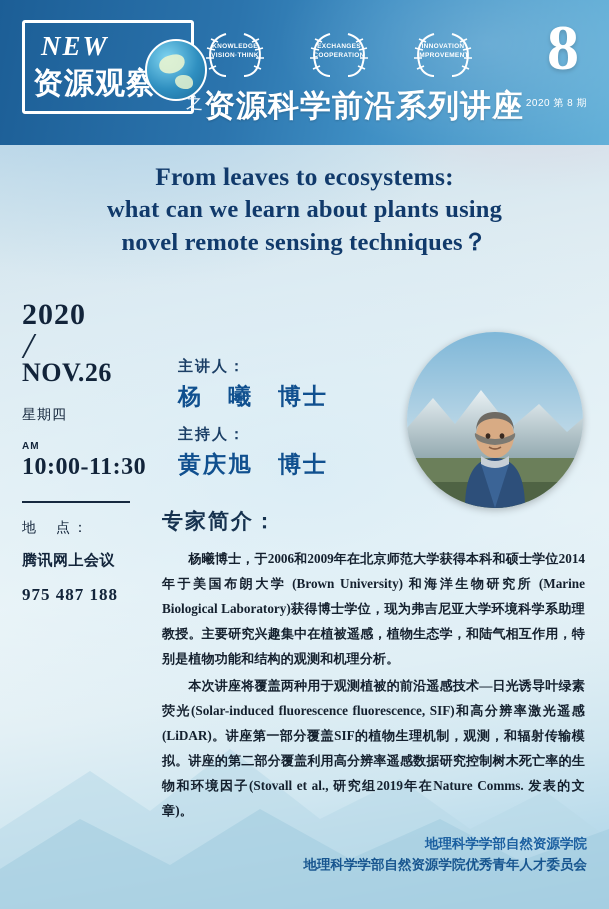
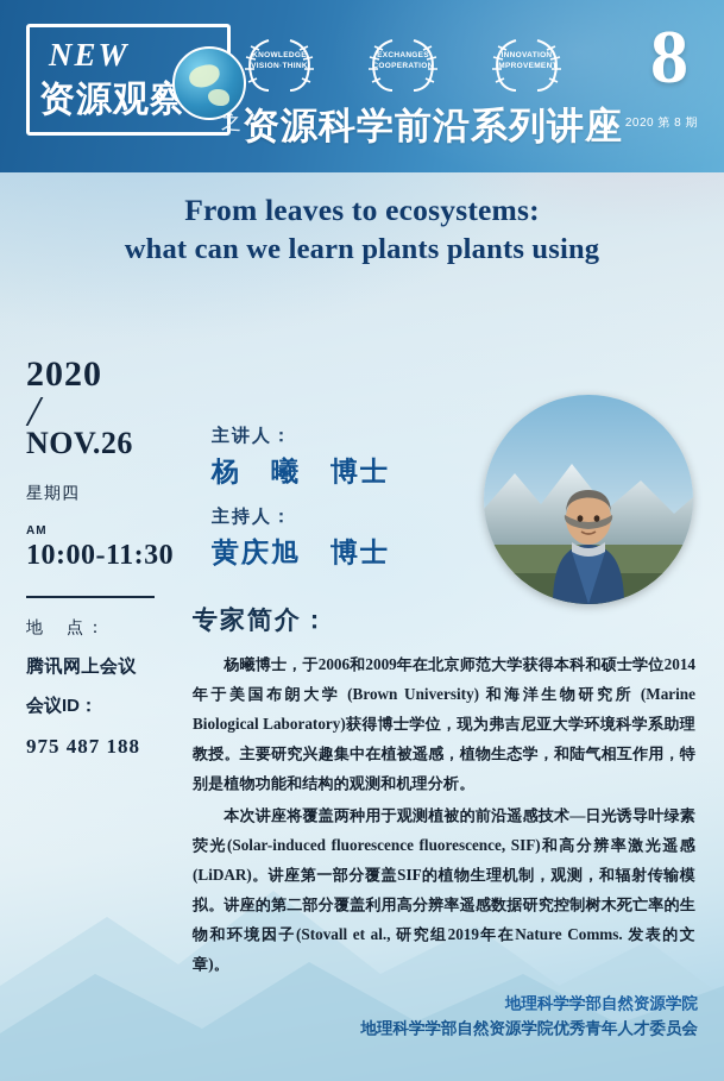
  From leaves to ecosystems:
- what can we learn about plants using
+ what can we learn plants plants using
- novel remote sensing techniques？
  2020
  NOV.26
  星期四
  AM
  10:00-11:30
  地 点：
  腾讯网上会议
+ 会议ID：
  975 487 188
  主讲人：
  杨 曦 博士
  主持人：
  黄庆旭 博士
  专家简介：
  杨曦博士，于2006和2009年在北京师范大学获得本科和硕士学位2014年于美国布朗大学 (Brown University) 和海洋生物研究所 (Marine Biological Laboratory)获得博士学位，现为弗吉尼亚大学环境科学系助理教授。主要研究兴趣集中在植被遥感，植物生态学，和陆气相互作用，特别是植物功能和结构的观测和机理分析。
  本次讲座将覆盖两种用于观测植被的前沿遥感技术—日光诱导叶绿素荧光(Solar-induced fluorescence fluorescence, SIF)和高分辨率激光遥感(LiDAR)。讲座第一部分覆盖SIF的植物生理机制，观测，和辐射传输模拟。讲座的第二部分覆盖利用高分辨率遥感数据研究控制树木死亡率的生物和环境因子(Stovall et al., 研究组2019年在Nature Comms. 发表的文章)。
  地理科学学部自然资源学院
  地理科学学部自然资源学院优秀青年人才委员会
